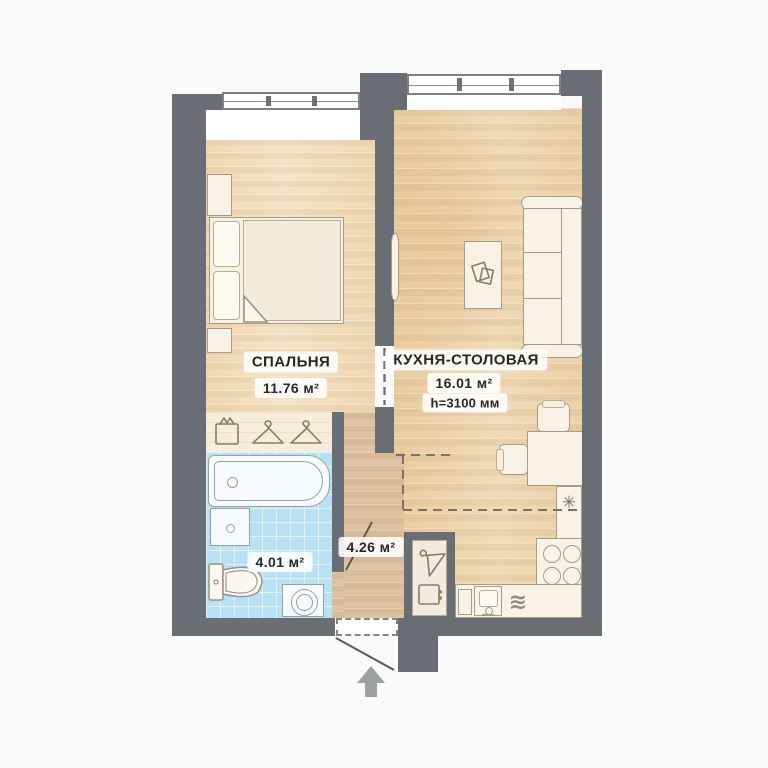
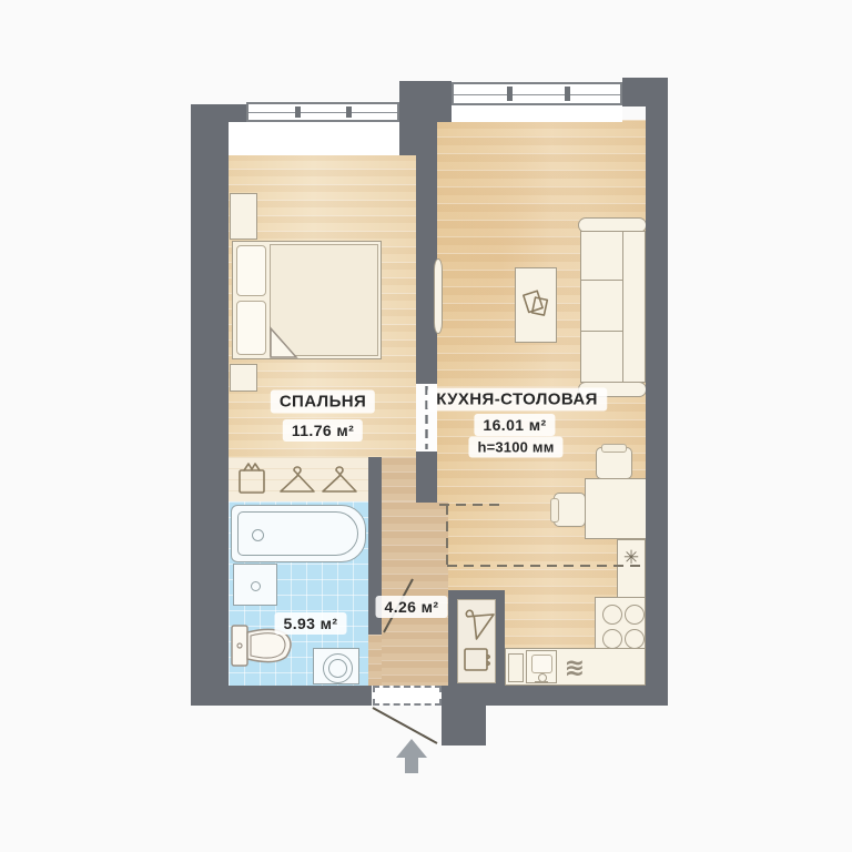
  ✳
  ≋
  СПАЛЬНЯ
  11.76 м²
  КУХНЯ-СТОЛОВАЯ
  16.01 м²
  h=3100 мм
- 4.01 м²
+ 5.93 м²
  4.26 м²
